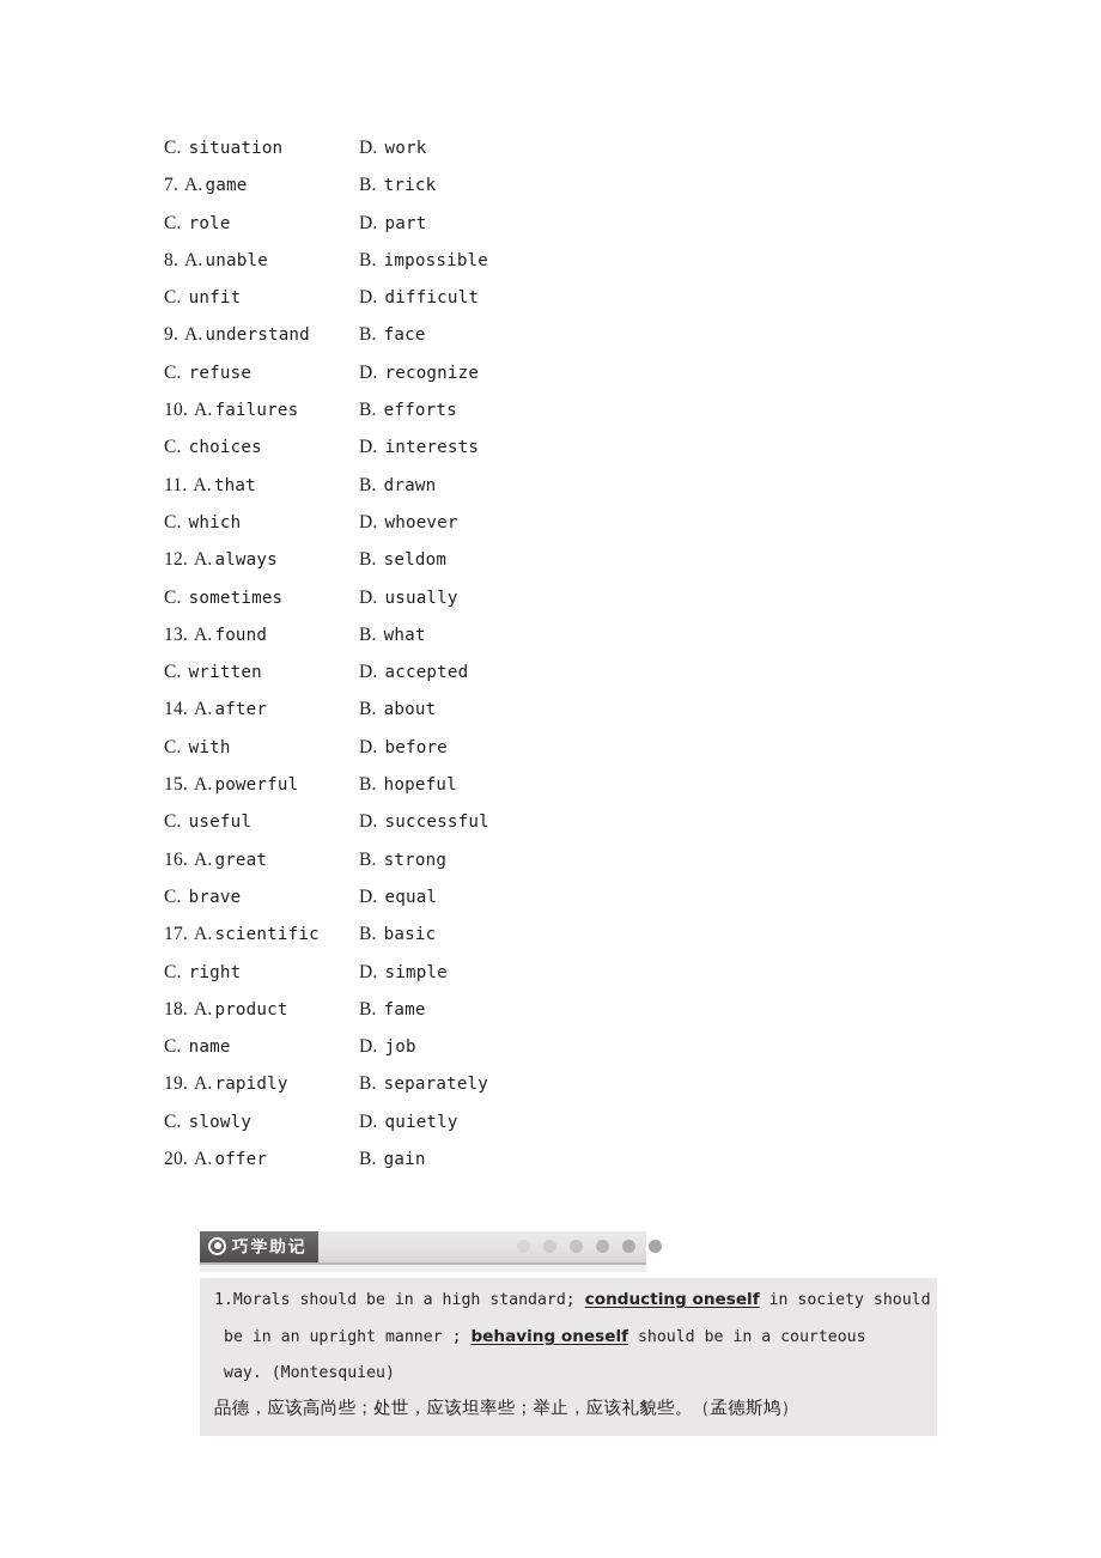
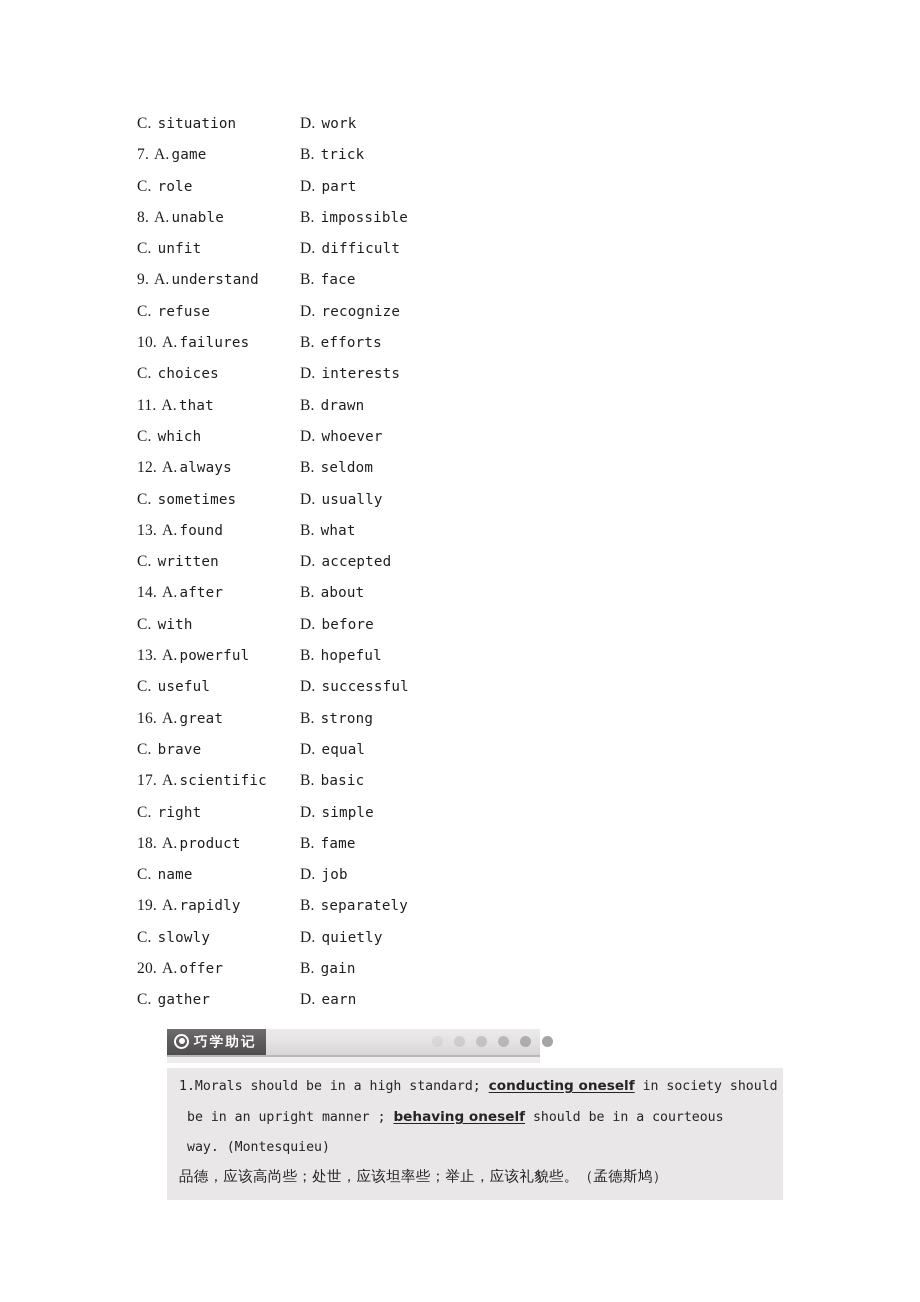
  C. situation D. work
  7. A. game B. trick
  C. role D. part
  8. A. unable B. impossible
  C. unfit D. difficult
  9. A. understand B. face
  C. refuse D. recognize
  10. A. failures B. efforts
  C. choices D. interests
  11. A. that B. drawn
  C. which D. whoever
  12. A. always B. seldom
  C. sometimes D. usually
  13. A. found B. what
  C. written D. accepted
  14. A. after B. about
  C. with D. before
- 15. A. powerful B. hopeful
+ 13. A. powerful B. hopeful
  C. useful D. successful
  16. A. great B. strong
  C. brave D. equal
  17. A. scientific B. basic
  C. right D. simple
  18. A. product B. fame
  C. name D. job
  19. A. rapidly B. separately
  C. slowly D. quietly
  20. A. offer B. gain
+ C. gather D. earn
  巧学助记
  1.Morals should be in a high standard; conducting oneself in society should
  be in an upright manner ; behaving oneself should be in a courteous
  way. (Montesquieu)
  品德，应该高尚些；处世，应该坦率些；举止，应该礼貌些。（孟德斯鸠）
